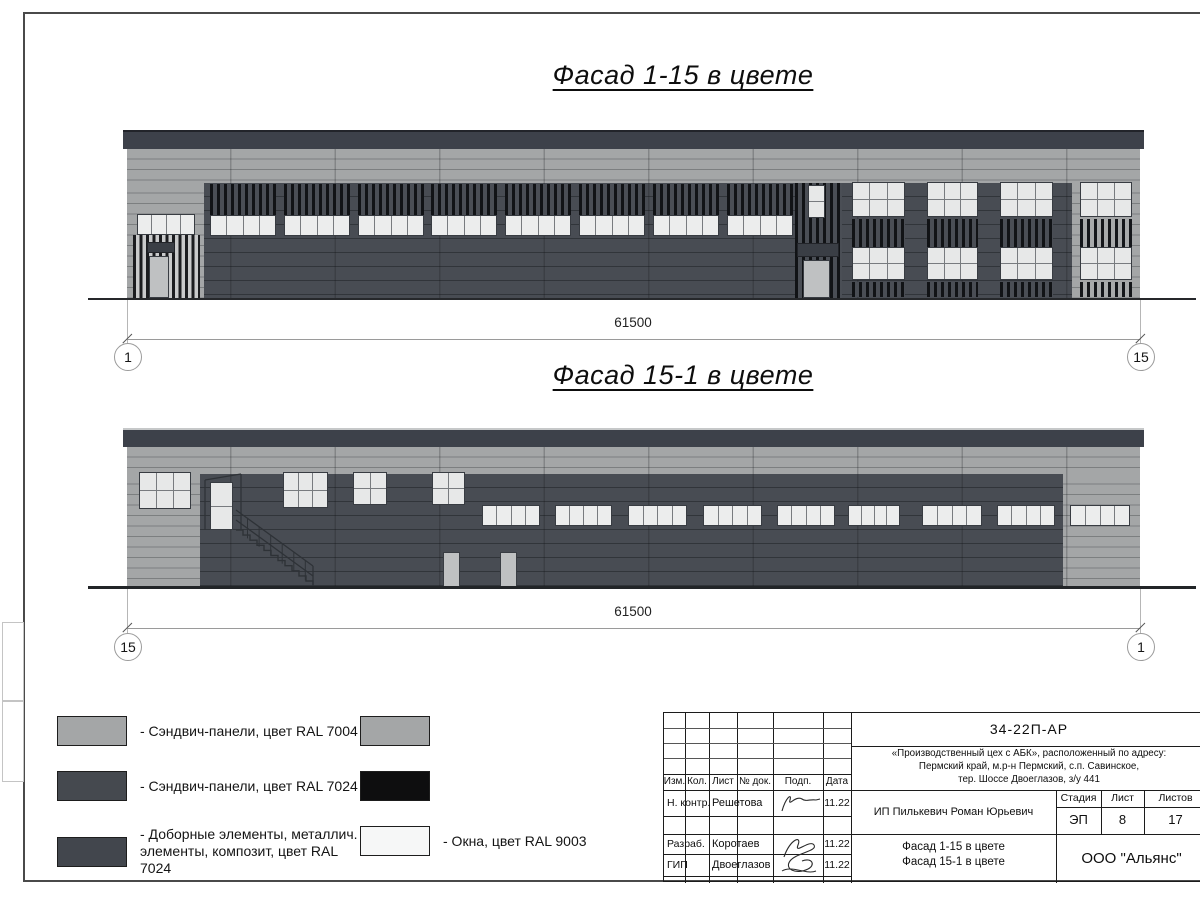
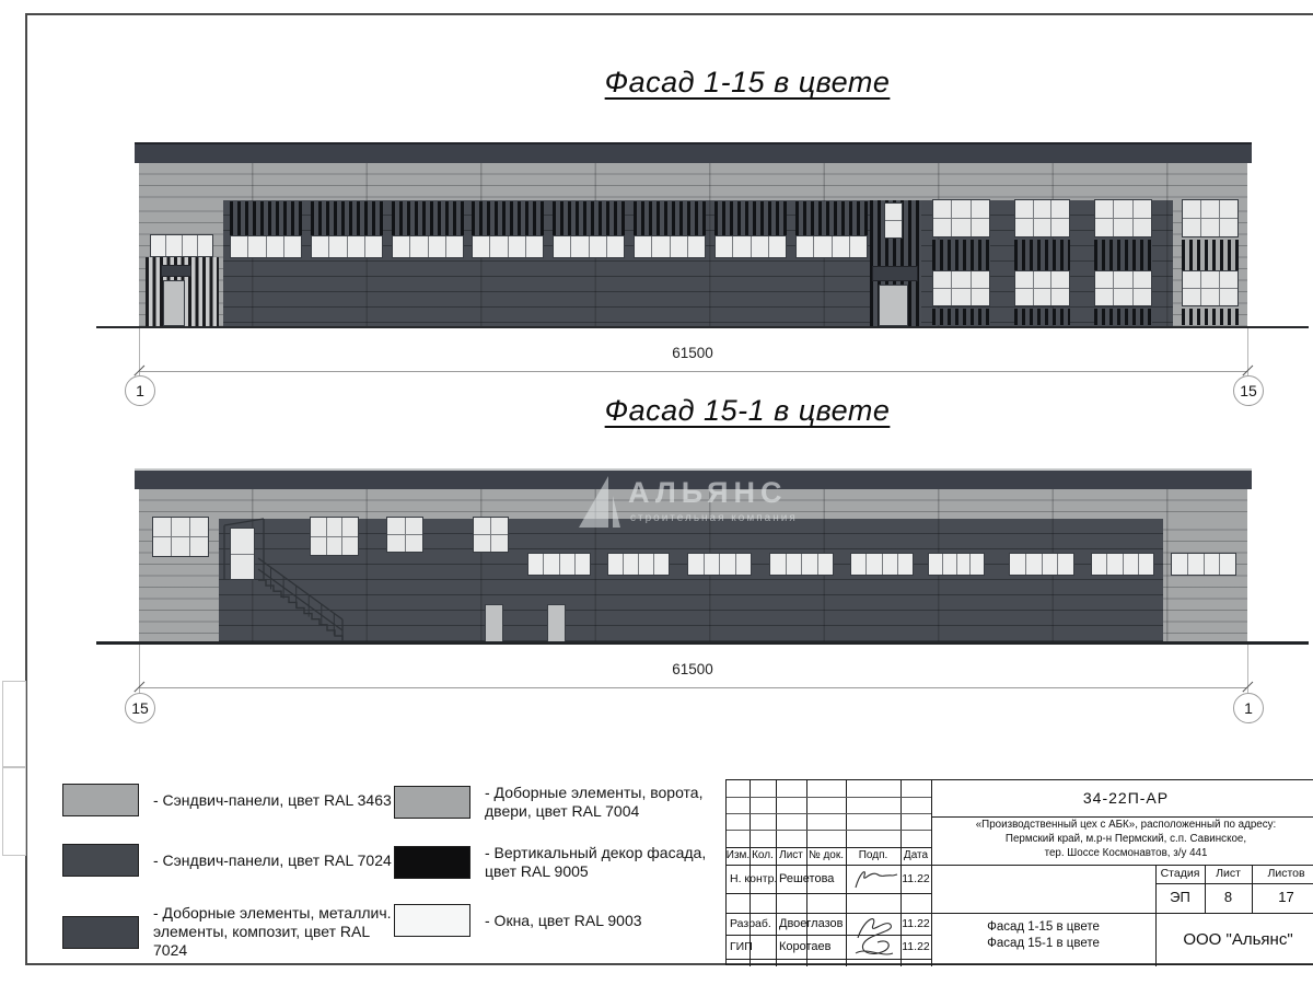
  Фасад 1-15 в цвете
  Фасад 15-1 в цвете
+ АЛЬЯНС
+ строительная компания
  61500
  1
  15
  61500
  15
  1
- - Сэндвич-панели, цвет RAL 7004
+ - Сэндвич-панели, цвет RAL 3463
  - Сэндвич-панели, цвет RAL 7024
  - Доборные элементы, металлич. элементы, композит, цвет RAL 7024
+ - Доборные элементы, ворота, двери, цвет RAL 7004
+ - Вертикальный декор фасада, цвет RAL 9005
  - Окна, цвет RAL 9003
  Изм.
  Кол.
  Лист
  № док.
  Подп.
  Дата
  Н. контр.
  Решетова
  11.22
  Разраб.
- Коротаев
+ Двоеглазов
  11.22
  ГИП
- Двоеглазов
+ Коротаев
  11.22
  34-22П-АР
  «Производственный цех с АБК», расположенный по адресу:
  Пермский край, м.р-н Пермский, с.п. Савинское,
- тер. Шоссе Двоеглазов, з/у 441
+ тер. Шоссе Космонавтов, з/у 441
- ИП Пилькевич Роман Юрьевич
  Стадия
  Лист
  Листов
  ЭП
  8
  17
  Фасад 1-15 в цвете
  Фасад 15-1 в цвете
  ООО "Альянс"
